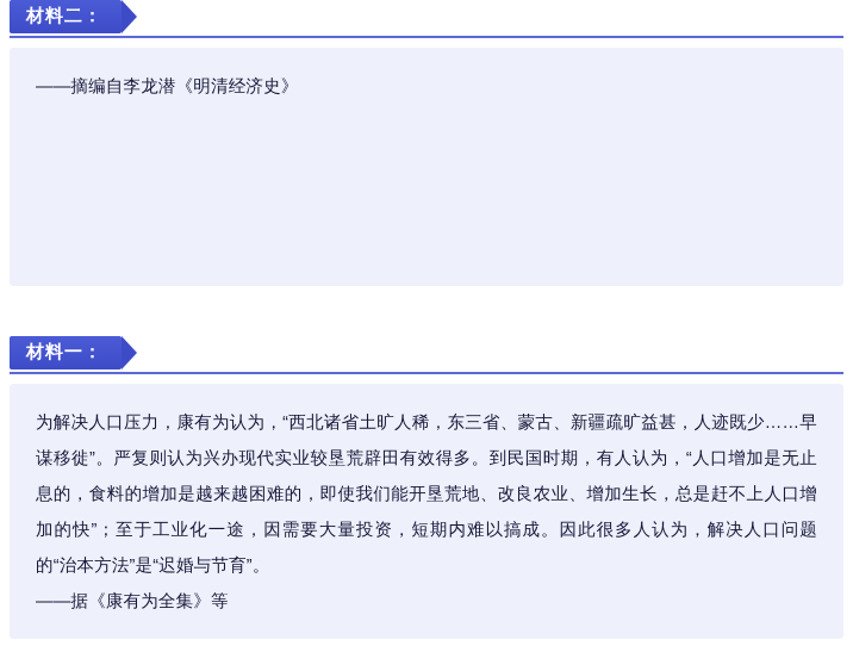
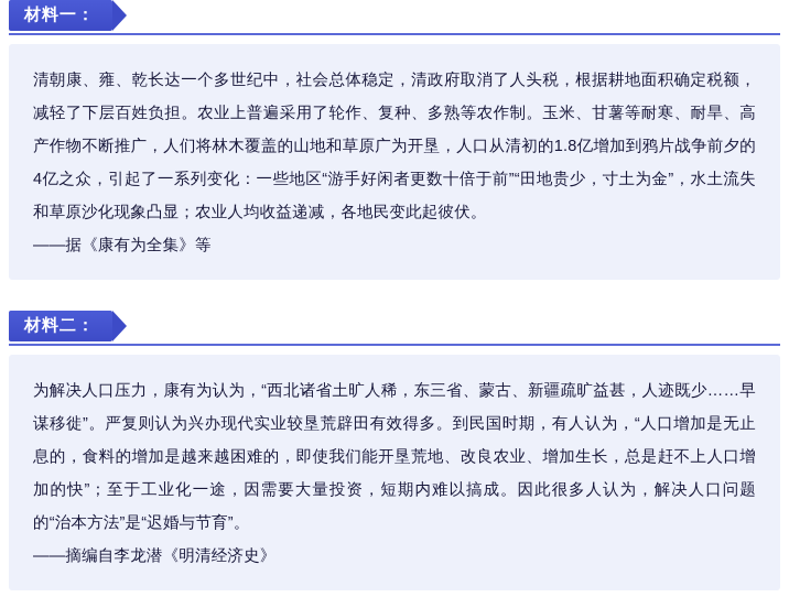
- 材料二：
+ 材料一：
+ 清朝康、雍、乾长达一个多世纪中，社会总体稳定，清政府取消了人头税，根据耕地面积确定税额，减轻了下层百姓负担。农业上普遍采用了轮作、复种、多熟等农作制。玉米、甘薯等耐寒、耐旱、高产作物不断推广，人们将林木覆盖的山地和草原广为开垦，人口从清初的1.8亿增加到鸦片战争前夕的4亿之众，引起了一系列变化：一些地区“游手好闲者更数十倍于前”“田地贵少，寸土为金”，水土流失和草原沙化现象凸显；农业人均收益递减，各地民变此起彼伏。
- ——摘编自李龙潜《明清经济史》
+ ——据《康有为全集》等
- 材料一：
+ 材料二：
  为解决人口压力，康有为认为，“西北诸省土旷人稀，东三省、蒙古、新疆疏旷益甚，人迹既少……早谋移徙”。严复则认为兴办现代实业较垦荒辟田有效得多。到民国时期，有人认为，“人口增加是无止息的，食料的增加是越来越困难的，即使我们能开垦荒地、改良农业、增加生长，总是赶不上人口增加的快”；至于工业化一途，因需要大量投资，短期内难以搞成。因此很多人认为，解决人口问题的“治本方法”是“迟婚与节育”。
- ——据《康有为全集》等
+ ——摘编自李龙潜《明清经济史》
